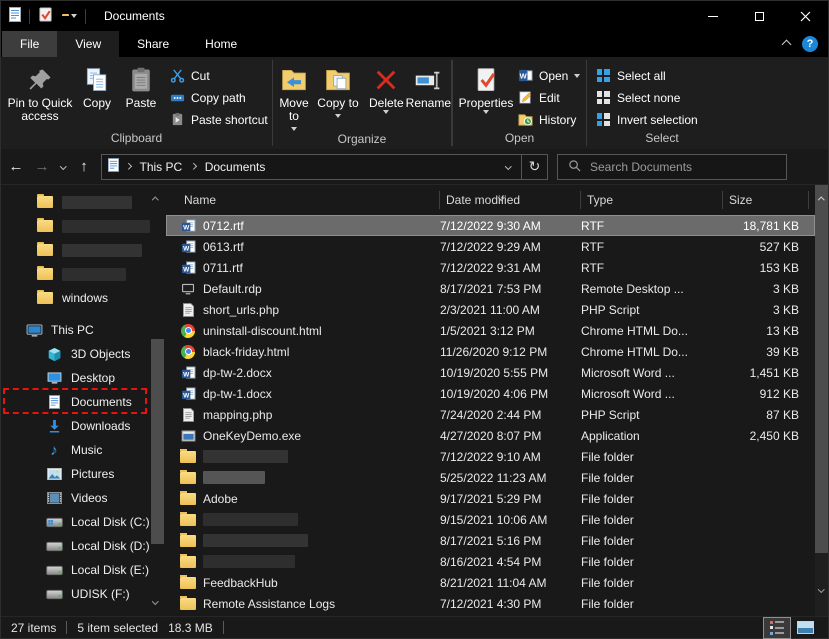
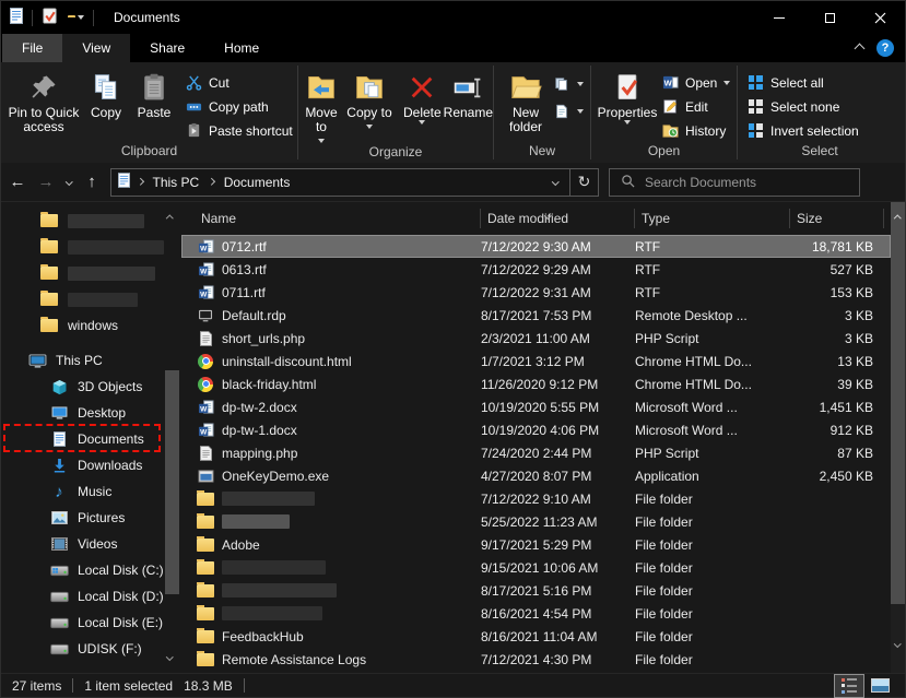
  Documents
  File
  View
  Share
  Home
  ?
  Pin to Quick access
  Copy
  Paste
  Cut
  Copy path
  Paste shortcut
  Clipboard
  Move to
  Copy to
  Delete
  Rename
  Organize
+ New folder
+ New
  Properties
  W
  Open
  Edit
  History
  Open
  Select all
  Select none
  Invert selection
  Select
  ←
  →
  ↑
  This PC
  Documents
  ↻
  Search Documents
  windows
  This PC
  3D Objects
  Desktop
  Documents
  Downloads
  ♪
  Music
  Pictures
  Videos
  Local Disk (C:)
  Local Disk (D:)
  Local Disk (E:)
  UDISK (F:)
  Name
  Date modified
  Type
  Size
  0712.rtf
  7/12/2022 9:30 AM
  RTF
  18,781 KB
  0613.rtf
  7/12/2022 9:29 AM
  RTF
  527 KB
  0711.rtf
  7/12/2022 9:31 AM
  RTF
  153 KB
  Default.rdp
  8/17/2021 7:53 PM
  Remote Desktop ...
  3 KB
  short_urls.php
  2/3/2021 11:00 AM
  PHP Script
  3 KB
  uninstall-discount.html
- 1/5/2021 3:12 PM
+ 1/7/2021 3:12 PM
  Chrome HTML Do...
  13 KB
  black-friday.html
  11/26/2020 9:12 PM
  Chrome HTML Do...
  39 KB
  dp-tw-2.docx
  10/19/2020 5:55 PM
  Microsoft Word ...
  1,451 KB
  dp-tw-1.docx
  10/19/2020 4:06 PM
  Microsoft Word ...
  912 KB
  mapping.php
  7/24/2020 2:44 PM
  PHP Script
  87 KB
  OneKeyDemo.exe
  4/27/2020 8:07 PM
  Application
  2,450 KB
  7/12/2022 9:10 AM
  File folder
  5/25/2022 11:23 AM
  File folder
  Adobe
  9/17/2021 5:29 PM
  File folder
  9/15/2021 10:06 AM
  File folder
  8/17/2021 5:16 PM
  File folder
  8/16/2021 4:54 PM
  File folder
  FeedbackHub
- 8/21/2021 11:04 AM
+ 8/16/2021 11:04 AM
  File folder
  Remote Assistance Logs
  7/12/2021 4:30 PM
  File folder
  27 items
- 5 item selected
+ 1 item selected
  18.3 MB
